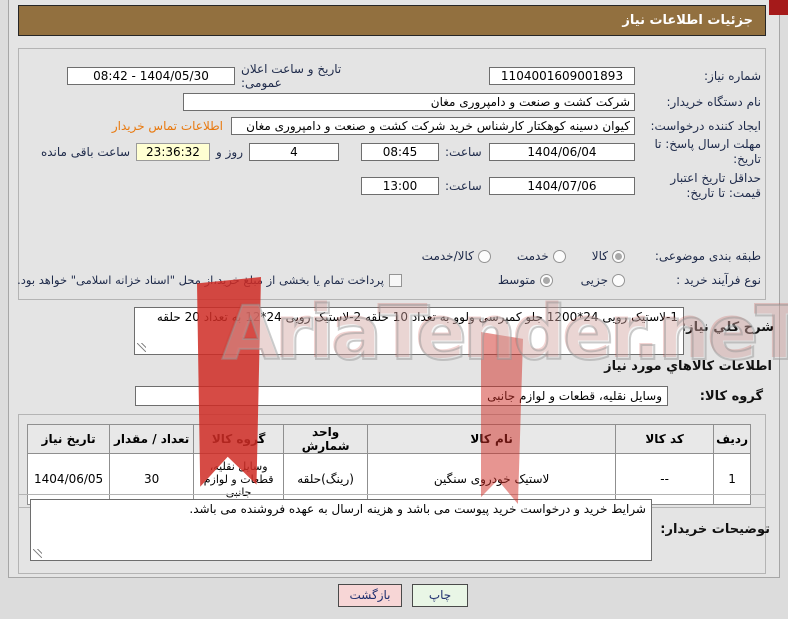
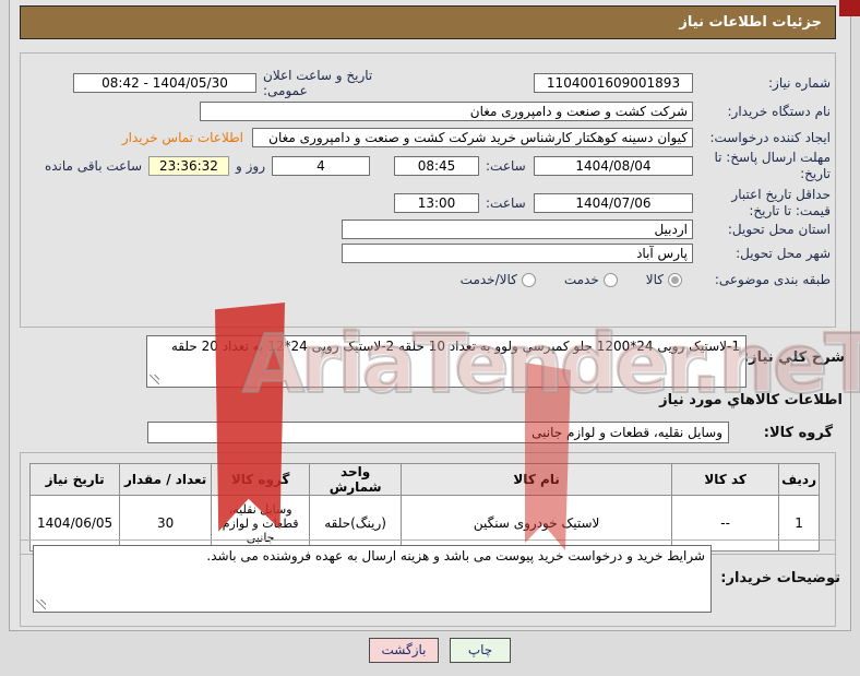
  جزئیات اطلاعات نیاز
  شماره نیاز:
  1104001609001893
  تاریخ و ساعت اعلان عمومی:
  1404/05/30 - 08:42
  نام دستگاه خریدار:
  شرکت کشت و صنعت و دامپروری مغان
  ایجاد کننده درخواست:
  کیوان دسینه کوهکتار کارشناس خرید شرکت کشت و صنعت و دامپروری مغان
  اطلاعات تماس خریدار
  مهلت ارسال پاسخ: تا تاریخ:
- 1404/06/04
+ 1404/08/04
  ساعت:
  08:45
  4
  روز و
  23:36:32
  ساعت باقی مانده
  حداقل تاریخ اعتبار قیمت: تا تاریخ:
  1404/07/06
  ساعت:
  13:00
+ استان محل تحویل:
+ اردبیل
+ شهر محل تحویل:
+ پارس آباد
  طبقه بندی موضوعی:
  کالا
  خدمت
  کالا/خدمت
- نوع فرآیند خرید :
- جزیی
- متوسط
- پرداخت تمام یا بخشی از مبلغ خرید،از محل "اسناد خزانه اسلامی" خواهد بود.
  شرح کلي نیاز
  1-لاستیک رویی 24*1200 جلو کمپرسی ولوو به تعداد 10 حلقه 2-لاستیک رویی 24*12 به تعداد 20 حلقه
  اطلاعات کالاهاي مورد نیاز
  گروه کالا:
  وسایل نقلیه، قطعات و لوازم جانبی
  ردیف	کد کالا	نام کالا	واحد شمارش	گروه کالا	تعداد / مقدار	تاریخ نیاز
  1	--	لاستیک خودروی سنگین	(رینگ)حلقه	وسایل نقلیه، قطعات و لوازم جانبی	30	1404/06/05
  توضیحات خریدار:
  شرایط خرید و درخواست خرید پیوست می باشد و هزینه ارسال به عهده فروشنده می باشد.
  بازگشت
  چاپ
  AriaTender.neT
